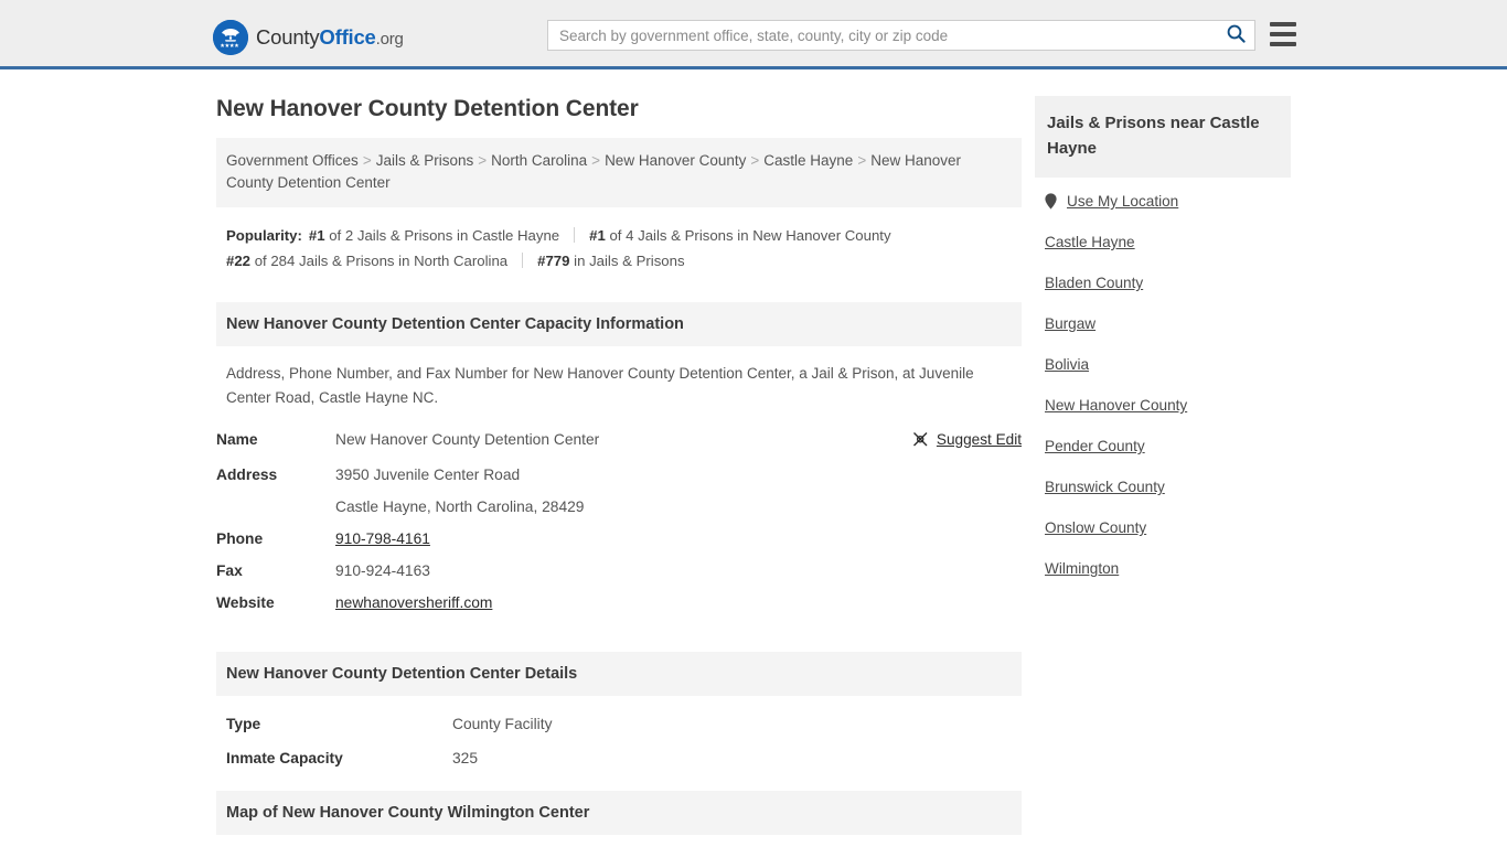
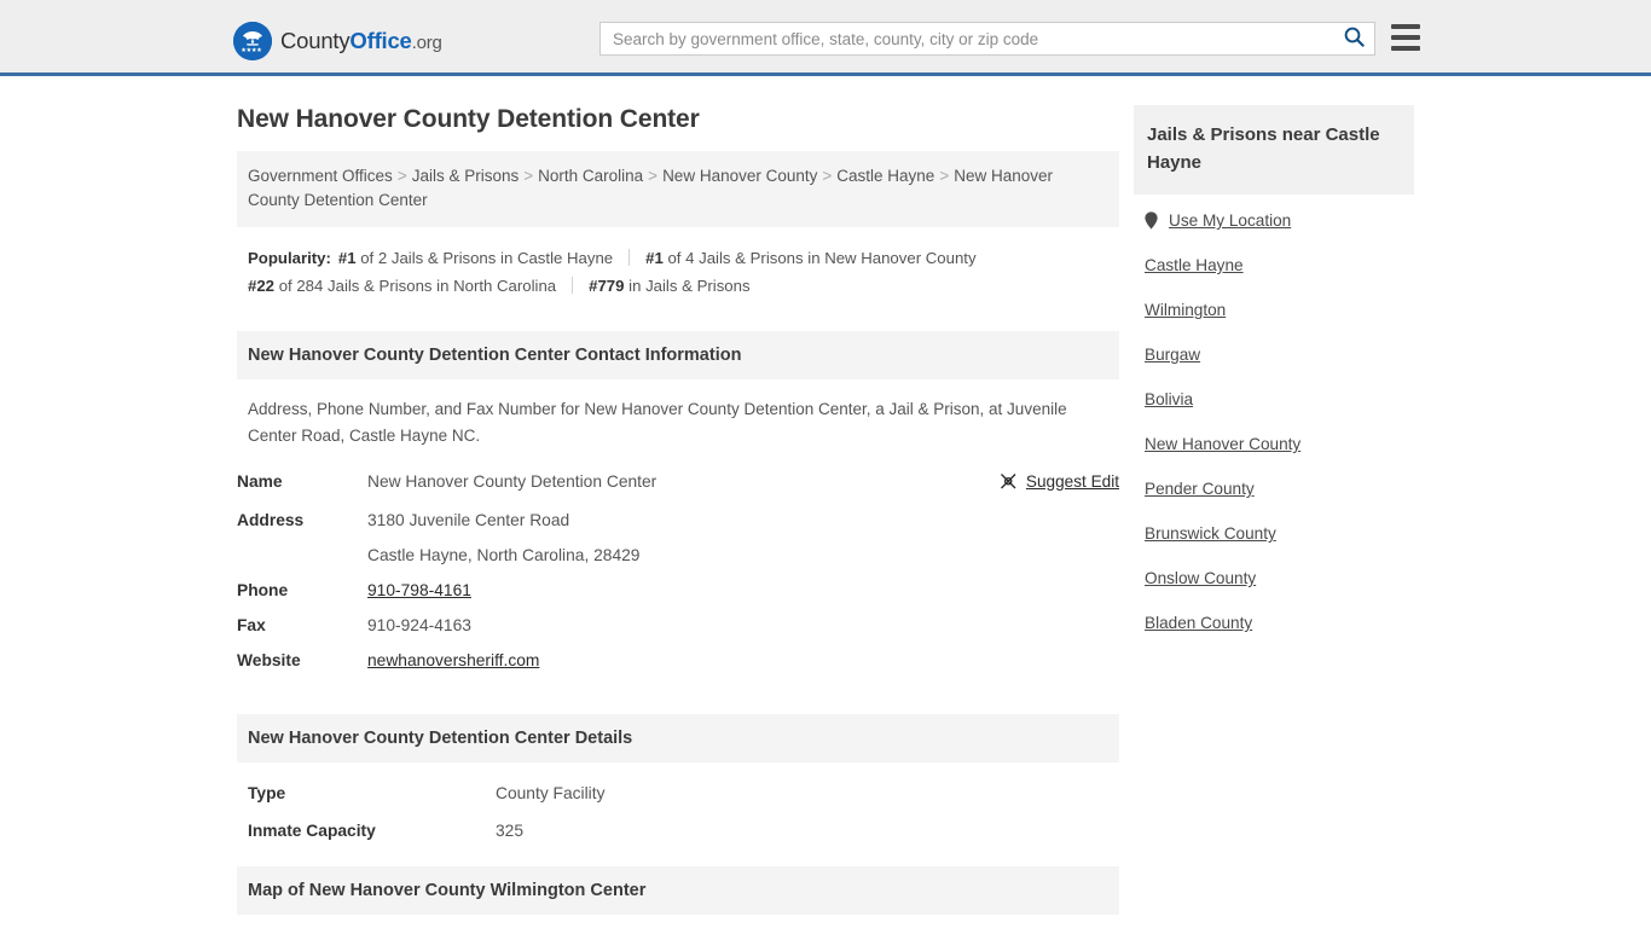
  CountyOffice.org
  Search by government office, state, county, city or zip code
  New Hanover County Detention Center
  Government Offices > Jails & Prisons > North Carolina > New Hanover County > Castle Hayne > New Hanover County Detention Center
  Popularity: #1 of 2 Jails & Prisons in Castle Hayne #1 of 4 Jails & Prisons in New Hanover County
  #22 of 284 Jails & Prisons in North Carolina #779 in Jails & Prisons
- New Hanover County Detention Center Capacity Information
+ New Hanover County Detention Center Contact Information
  Address, Phone Number, and Fax Number for New Hanover County Detention Center, a Jail & Prison, at Juvenile Center Road, Castle Hayne NC.
  Name	New Hanover County Detention Center	Suggest Edit
- Address	3950 Juvenile Center Road
+ Address	3180 Juvenile Center Road
  	Castle Hayne, North Carolina, 28429
  Phone	910-798-4161
  Fax	910-924-4163
  Website	newhanoversheriff.com
  New Hanover County Detention Center Details
  Type	County Facility
  Inmate Capacity	325
  Map of New Hanover County Wilmington Center
  Jails & Prisons near Castle Hayne
  Use My Location
  Castle Hayne
- Bladen County
+ Wilmington
  Burgaw
  Bolivia
  New Hanover County
  Pender County
  Brunswick County
  Onslow County
- Wilmington
+ Bladen County
